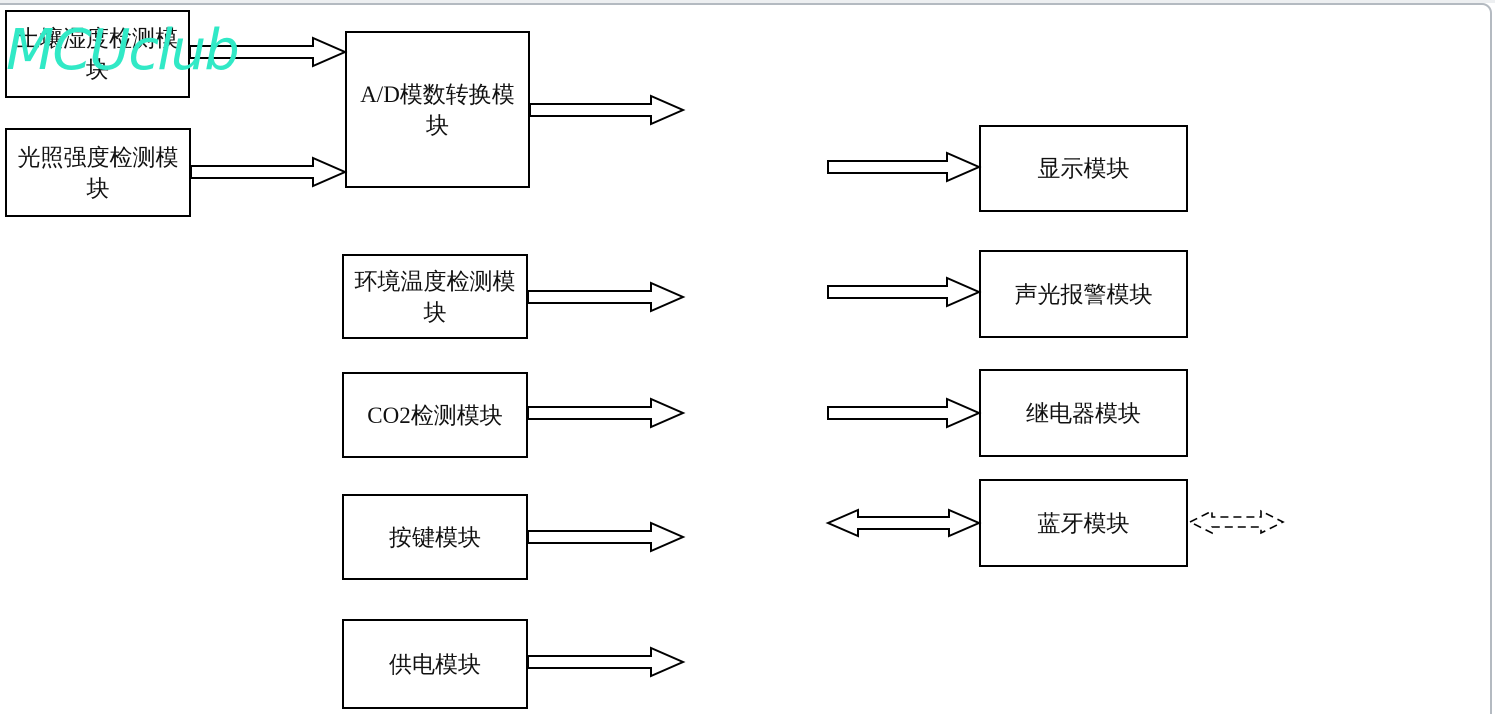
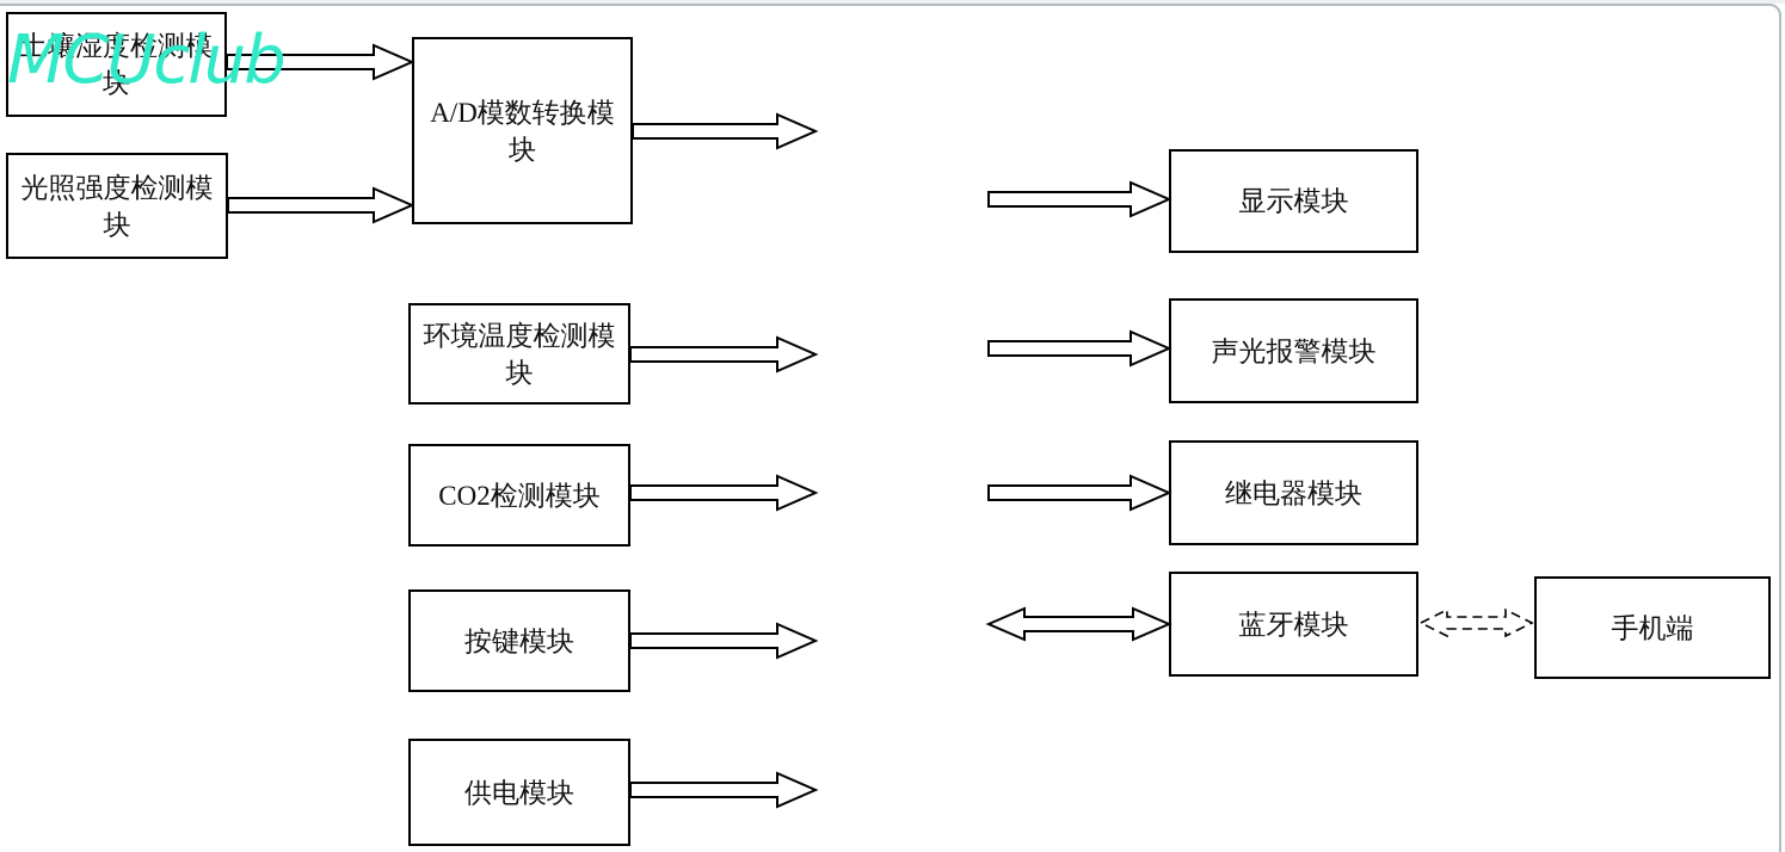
  土壤湿度检测模
  块
  光照强度检测模
  块
  A/D模数转换模
  块
  环境温度检测模
  块
  CO2检测模块
  按键模块
  供电模块
  显示模块
  声光报警模块
  继电器模块
  蓝牙模块
+ 手机端
  MCUclub
